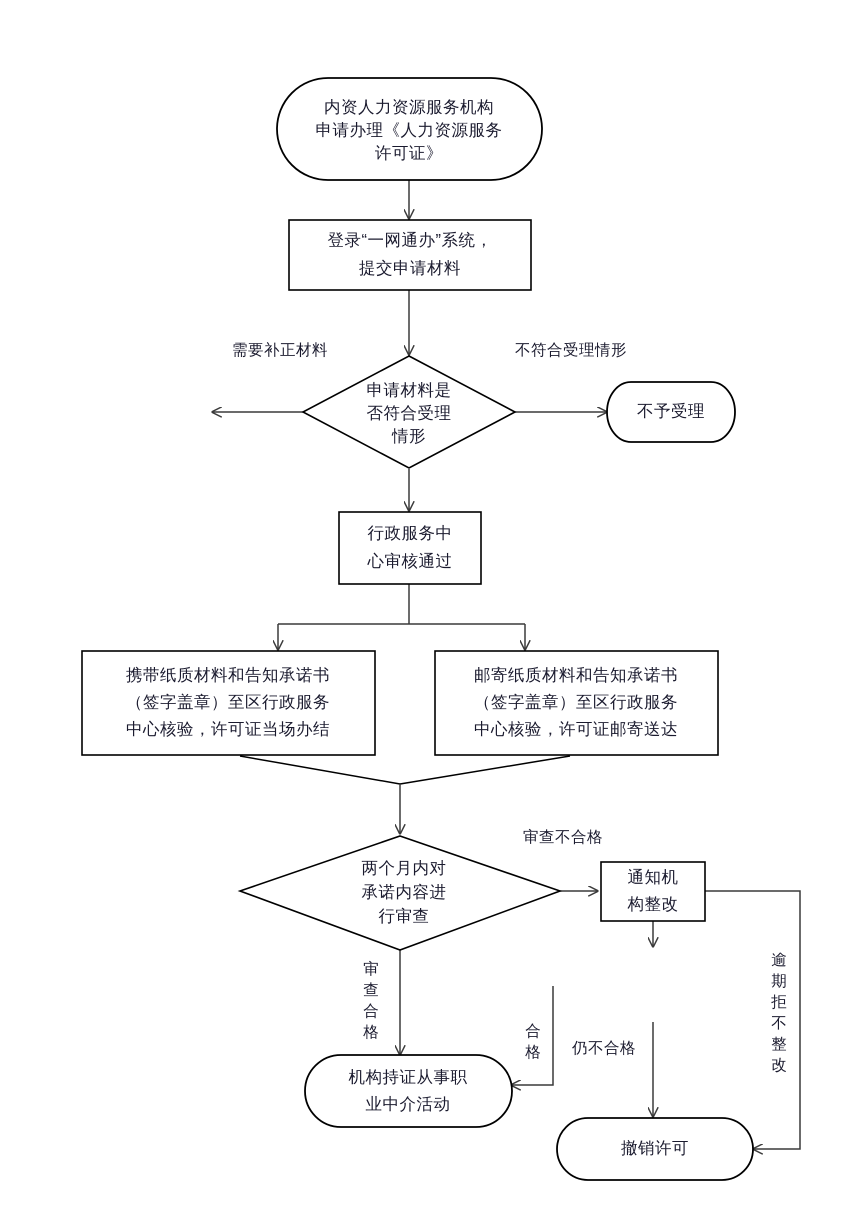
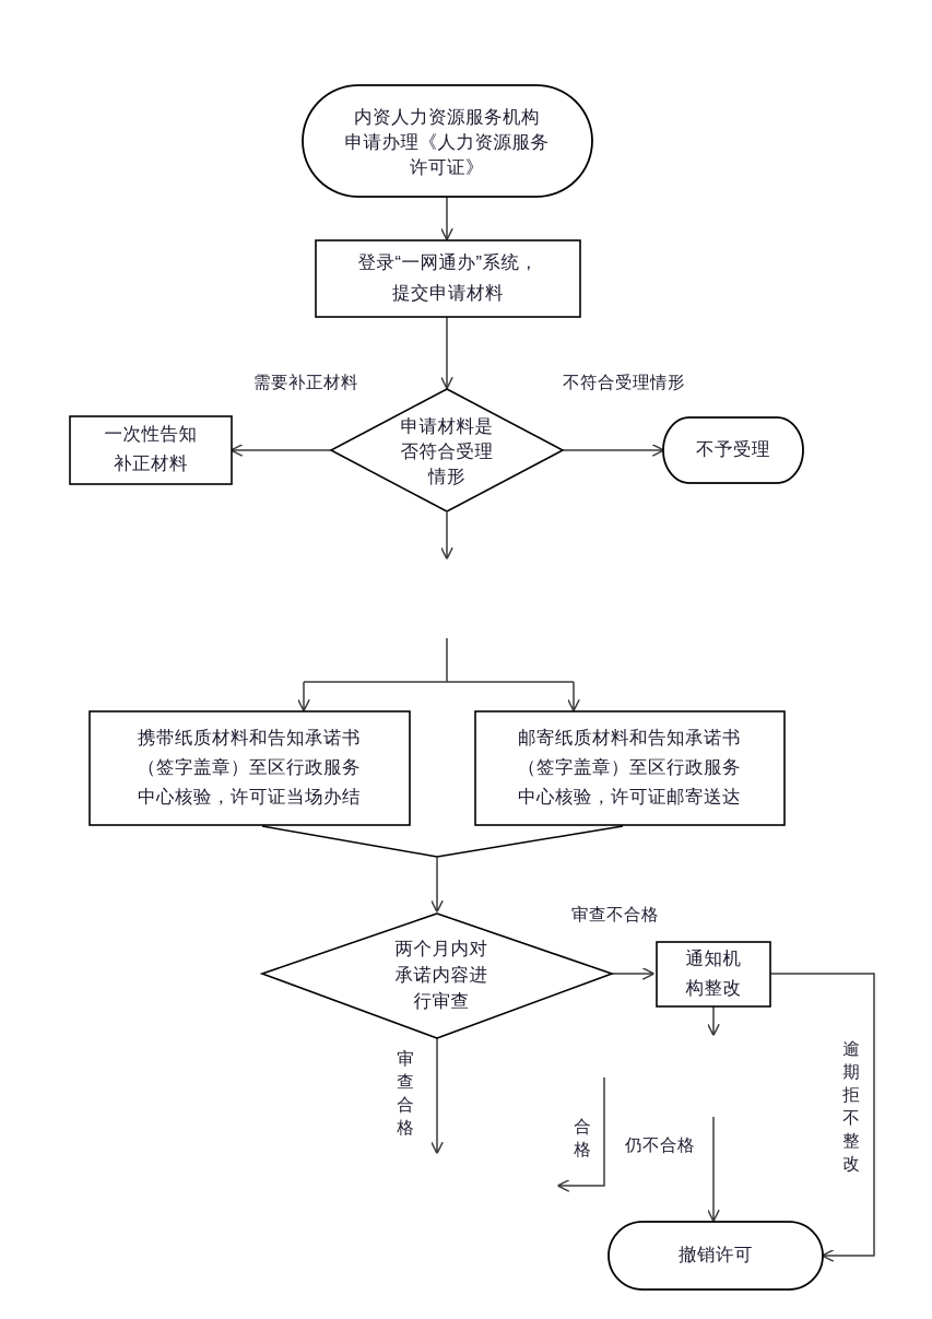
  内资人力资源服务机构
  申请办理《人力资源服务
  许可证》
  登录“一网通办”系统，
  提交申请材料
  申请材料是
  否符合受理
  情形
+ 一次性告知
+ 补正材料
  不予受理
- 行政服务中
- 心审核通过
  携带纸质材料和告知承诺书
  （签字盖章）至区行政服务
  中心核验，许可证当场办结
  邮寄纸质材料和告知承诺书
  （签字盖章）至区行政服务
  中心核验，许可证邮寄送达
  两个月内对
  承诺内容进
  行审查
  通知机
  构整改
- 机构持证从事职
- 业中介活动
  撤销许可
  需要补正材料
  不符合受理情形
  审查不合格
  仍不合格
  审
  查
  合
  格
  合
  格
  逾
  期
  拒
  不
  整
  改
